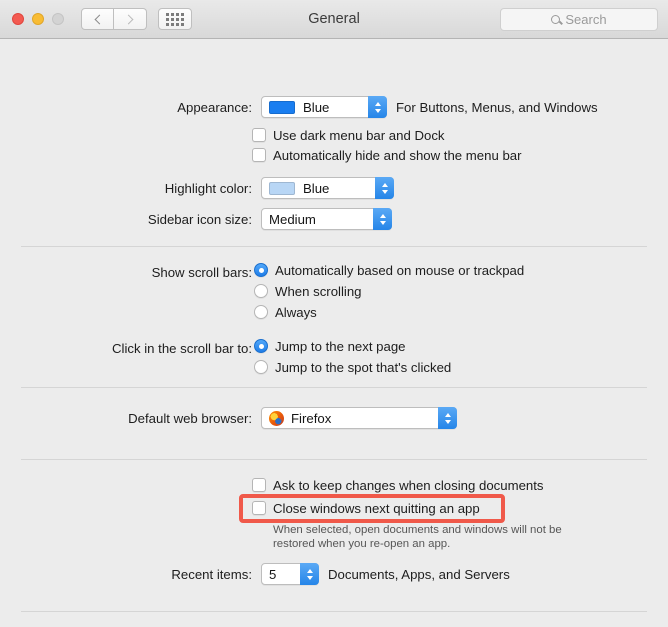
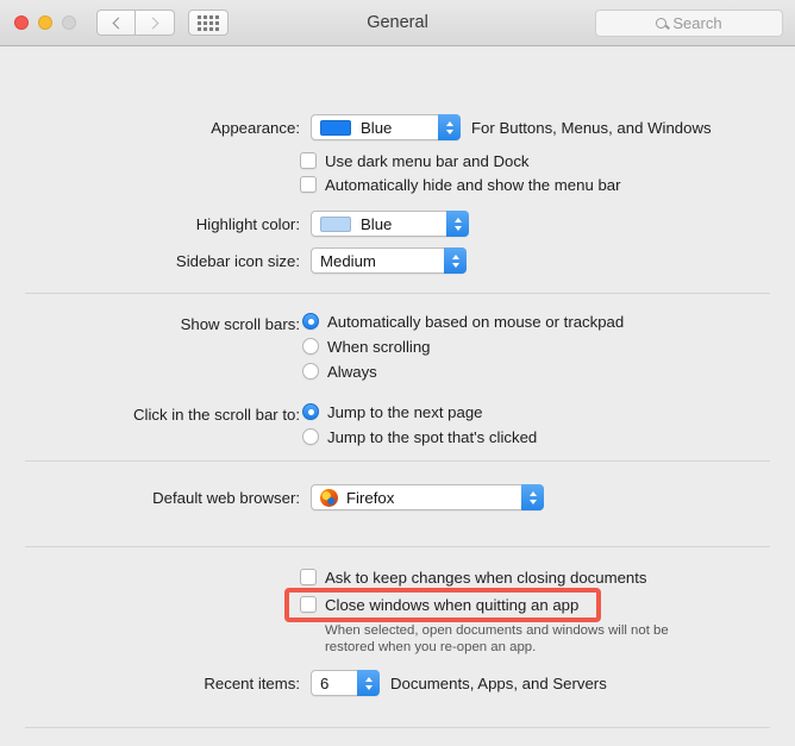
  General
  Search
  Appearance:
  Blue
  For Buttons, Menus, and Windows
  Use dark menu bar and Dock
  Automatically hide and show the menu bar
  Highlight color:
  Blue
  Sidebar icon size:
  Medium
  Show scroll bars:
  Automatically based on mouse or trackpad
  When scrolling
  Always
  Click in the scroll bar to:
  Jump to the next page
  Jump to the spot that's clicked
  Default web browser:
  Firefox
  Ask to keep changes when closing documents
- Close windows next quitting an app
+ Close windows when quitting an app
  When selected, open documents and windows will not be restored when you re-open an app.
  Recent items:
- 5
+ 6
  Documents, Apps, and Servers
